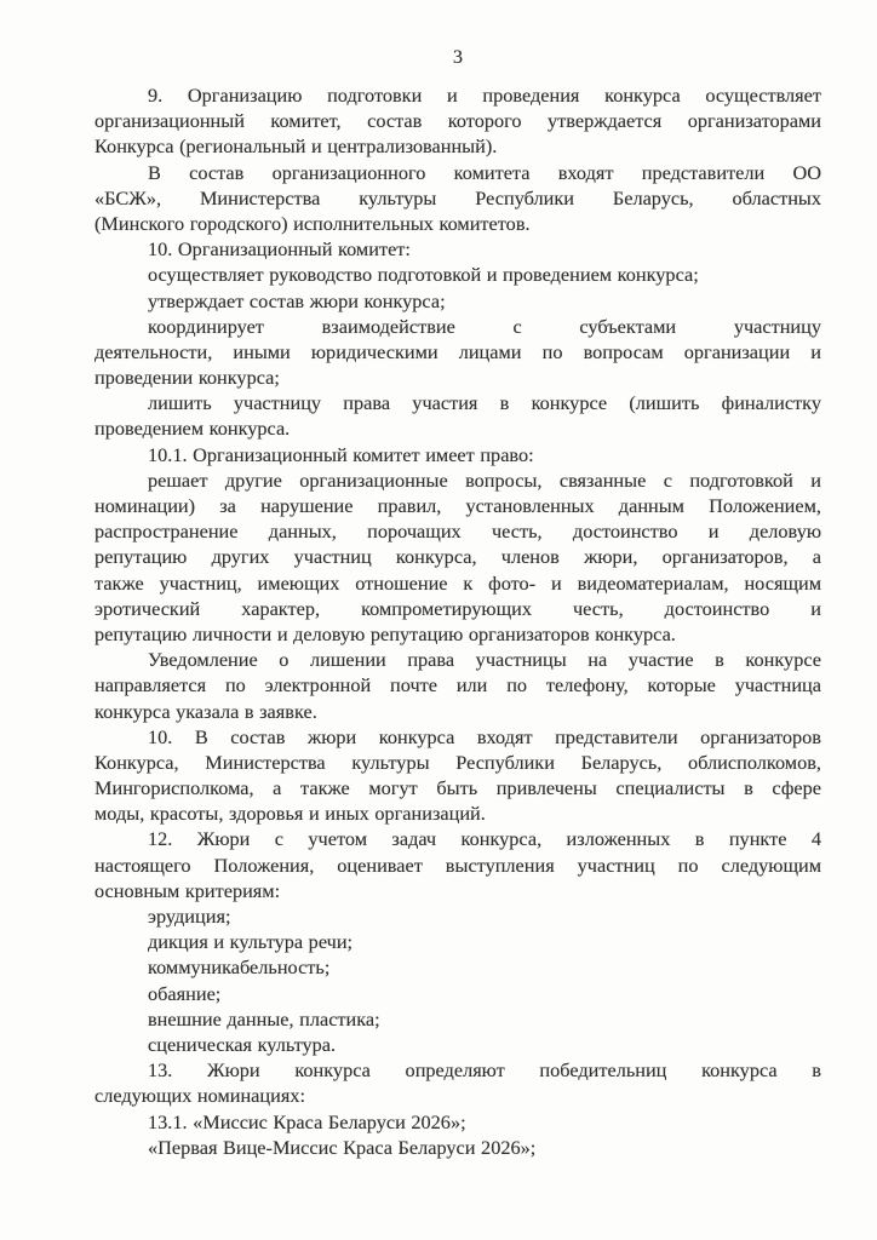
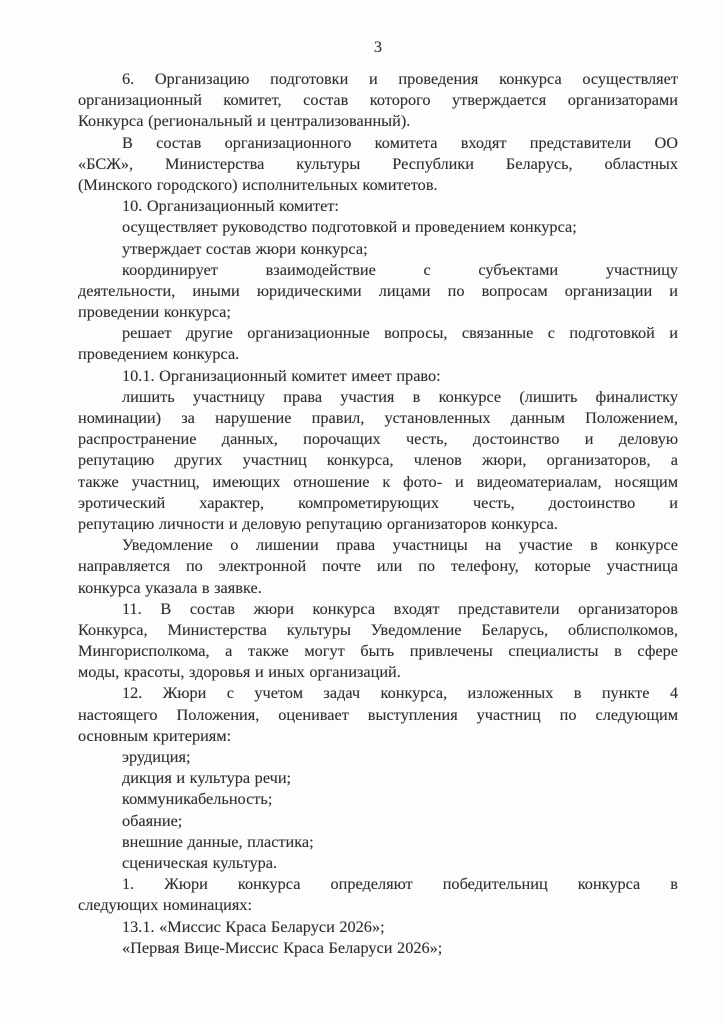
  3
- 9. Организацию подготовки и проведения конкурса осуществляет
+ 6. Организацию подготовки и проведения конкурса осуществляет
  организационный комитет, состав которого утверждается организаторами
  Конкурса (региональный и централизованный).
  В состав организационного комитета входят представители ОО
  «БСЖ», Министерства культуры Республики Беларусь, областных
  (Минского городского) исполнительных комитетов.
  10. Организационный комитет:
  осуществляет руководство подготовкой и проведением конкурса;
  утверждает состав жюри конкурса;
  координирует взаимодействие с субъектами участницу
  деятельности, иными юридическими лицами по вопросам организации и
  проведении конкурса;
- лишить участницу права участия в конкурсе (лишить финалистку
+ решает другие организационные вопросы, связанные с подготовкой и
  проведением конкурса.
  10.1. Организационный комитет имеет право:
- решает другие организационные вопросы, связанные с подготовкой и
+ лишить участницу права участия в конкурсе (лишить финалистку
  номинации) за нарушение правил, установленных данным Положением,
  распространение данных, порочащих честь, достоинство и деловую
  репутацию других участниц конкурса, членов жюри, организаторов, а
  также участниц, имеющих отношение к фото- и видеоматериалам, носящим
  эротический характер, компрометирующих честь, достоинство и
  репутацию личности и деловую репутацию организаторов конкурса.
  Уведомление о лишении права участницы на участие в конкурсе
  направляется по электронной почте или по телефону, которые участница
  конкурса указала в заявке.
- 10. В состав жюри конкурса входят представители организаторов
+ 11. В состав жюри конкурса входят представители организаторов
- Конкурса, Министерства культуры Республики Беларусь, облисполкомов,
+ Конкурса, Министерства культуры Уведомление Беларусь, облисполкомов,
  Мингорисполкома, а также могут быть привлечены специалисты в сфере
  моды, красоты, здоровья и иных организаций.
  12. Жюри с учетом задач конкурса, изложенных в пункте 4
  настоящего Положения, оценивает выступления участниц по следующим
  основным критериям:
  эрудиция;
  дикция и культура речи;
  коммуникабельность;
  обаяние;
  внешние данные, пластика;
  сценическая культура.
- 13. Жюри конкурса определяют победительниц конкурса в
+ 1. Жюри конкурса определяют победительниц конкурса в
  следующих номинациях:
  13.1. «Миссис Краса Беларуси 2026»;
  «Первая Вице-Миссис Краса Беларуси 2026»;
